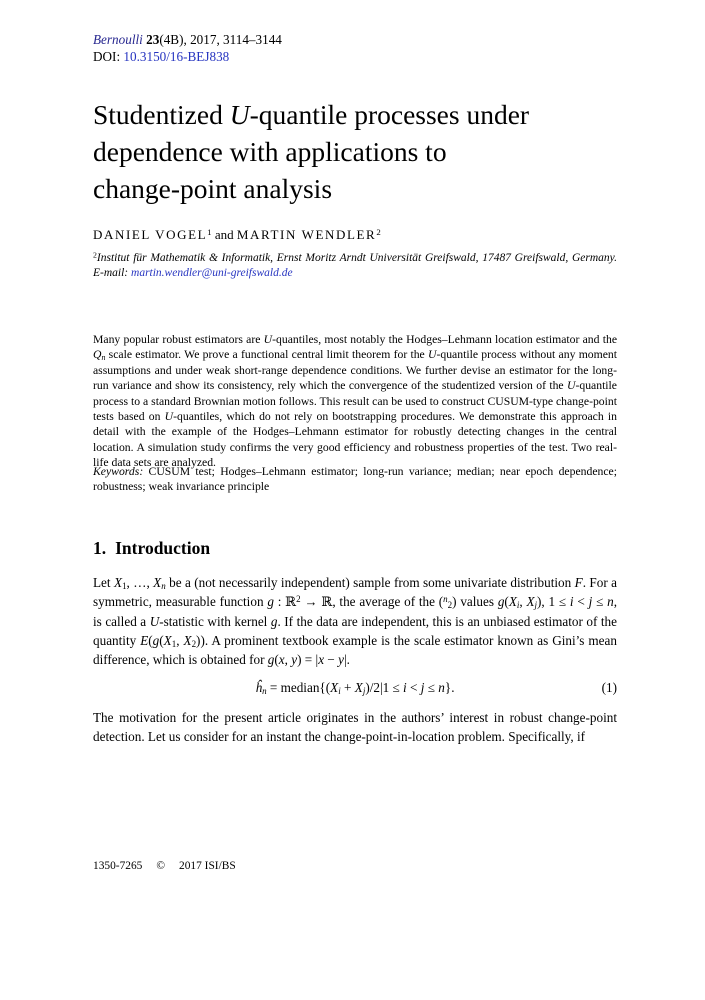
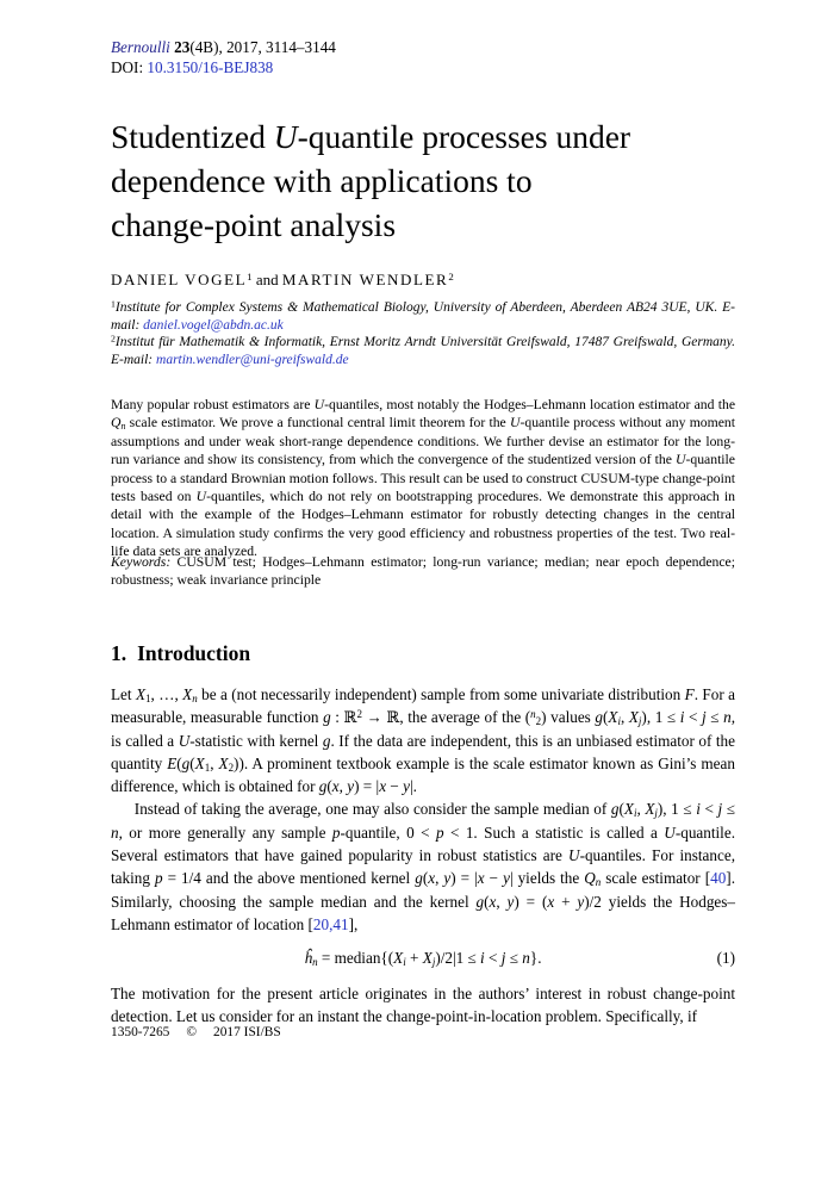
  Bernoulli 23(4B), 2017, 3114–3144
  DOI: 10.3150/16-BEJ838
  Studentized U-quantile processes under
  dependence with applications to
  change-point analysis
  DANIEL VOGEL1 and MARTIN WENDLER2
+ 1Institute for Complex Systems & Mathematical Biology, University of Aberdeen, Aberdeen AB24 3UE, UK. E-mail: daniel.vogel@abdn.ac.uk
  2Institut für Mathematik & Informatik, Ernst Moritz Arndt Universität Greifswald, 17487 Greifswald, Germany. E-mail: martin.wendler@uni-greifswald.de
- Many popular robust estimators are U-quantiles, most notably the Hodges–Lehmann location estimator and the Qn scale estimator. We prove a functional central limit theorem for the U-quantile process without any moment assumptions and under weak short-range dependence conditions. We further devise an estimator for the long-run variance and show its consistency, rely which the convergence of the studentized version of the U-quantile process to a standard Brownian motion follows. This result can be used to construct CUSUM-type change-point tests based on U-quantiles, which do not rely on bootstrapping procedures. We demonstrate this approach in detail with the example of the Hodges–Lehmann estimator for robustly detecting changes in the central location. A simulation study confirms the very good efficiency and robustness properties of the test. Two real-life data sets are analyzed.
+ Many popular robust estimators are U-quantiles, most notably the Hodges–Lehmann location estimator and the Qn scale estimator. We prove a functional central limit theorem for the U-quantile process without any moment assumptions and under weak short-range dependence conditions. We further devise an estimator for the long-run variance and show its consistency, from which the convergence of the studentized version of the U-quantile process to a standard Brownian motion follows. This result can be used to construct CUSUM-type change-point tests based on U-quantiles, which do not rely on bootstrapping procedures. We demonstrate this approach in detail with the example of the Hodges–Lehmann estimator for robustly detecting changes in the central location. A simulation study confirms the very good efficiency and robustness properties of the test. Two real-life data sets are analyzed.
  Keywords: CUSUM test; Hodges–Lehmann estimator; long-run variance; median; near epoch dependence; robustness; weak invariance principle
  1. Introduction
- Let X1, …, Xn be a (not necessarily independent) sample from some univariate distribution F. For a symmetric, measurable function g : ℝ2 → ℝ, the average of the (n2) values g(Xi, Xj), 1 ≤ i < j ≤ n, is called a U-statistic with kernel g. If the data are independent, this is an unbiased estimator of the quantity E(g(X1, X2)). A prominent textbook example is the scale estimator known as Gini’s mean difference, which is obtained for g(x, y) = |x − y|.
+ Let X1, …, Xn be a (not necessarily independent) sample from some univariate distribution F. For a measurable, measurable function g : ℝ2 → ℝ, the average of the (n2) values g(Xi, Xj), 1 ≤ i < j ≤ n, is called a U-statistic with kernel g. If the data are independent, this is an unbiased estimator of the quantity E(g(X1, X2)). A prominent textbook example is the scale estimator known as Gini’s mean difference, which is obtained for g(x, y) = |x − y|.
+ Instead of taking the average, one may also consider the sample median of g(Xi, Xj), 1 ≤ i < j ≤ n, or more generally any sample p-quantile, 0 < p < 1. Such a statistic is called a U-quantile. Several estimators that have gained popularity in robust statistics are U-quantiles. For instance, taking p = 1/4 and the above mentioned kernel g(x, y) = |x − y| yields the Qn scale estimator [40]. Similarly, choosing the sample median and the kernel g(x, y) = (x + y)/2 yields the Hodges–Lehmann estimator of location [20,41],
  ĥn = median{(Xi + Xj)/2|1 ≤ i < j ≤ n}.
  (1)
  The motivation for the present article originates in the authors’ interest in robust change-point detection. Let us consider for an instant the change-point-in-location problem. Specifically, if
  1350-7265
  ©
  2017 ISI/BS
